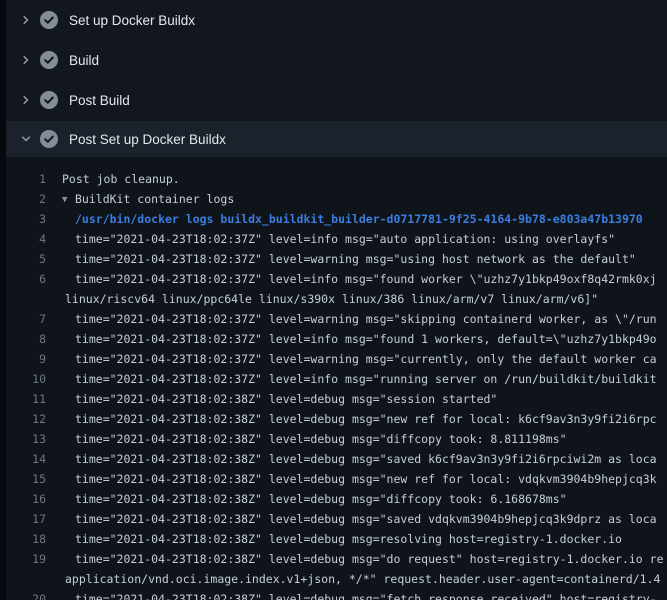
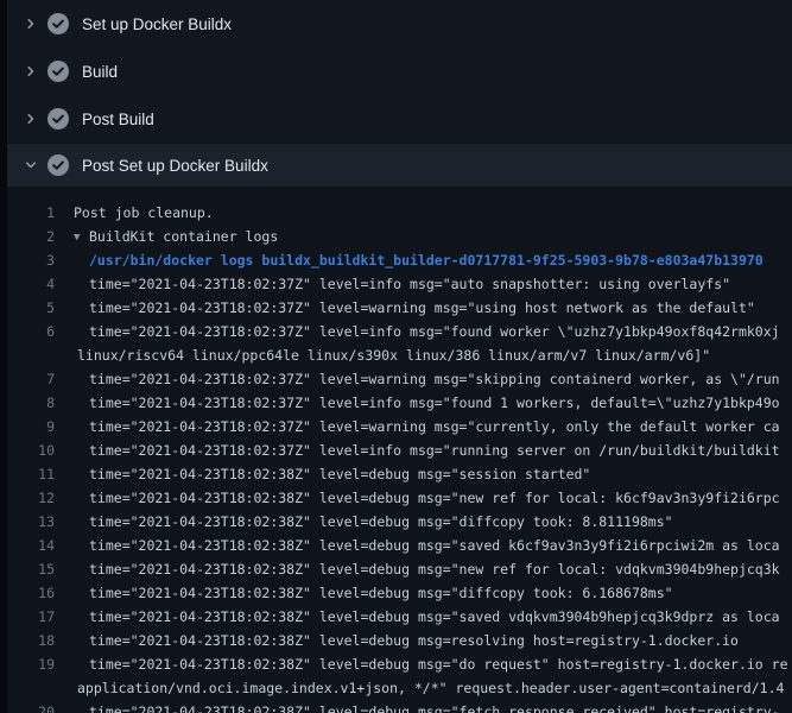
  Set up Docker Buildx
  Build
  Post Build
  Post Set up Docker Buildx
  1
  Post job cleanup.
  2
  ▼ BuildKit container logs
  3
- /usr/bin/docker logs buildx_buildkit_builder-d0717781-9f25-4164-9b78-e803a47b13970
+ /usr/bin/docker logs buildx_buildkit_builder-d0717781-9f25-5903-9b78-e803a47b13970
  4
- time="2021-04-23T18:02:37Z" level=info msg="auto application: using overlayfs"
+ time="2021-04-23T18:02:37Z" level=info msg="auto snapshotter: using overlayfs"
  5
  time="2021-04-23T18:02:37Z" level=warning msg="using host network as the default"
  6
  time="2021-04-23T18:02:37Z" level=info msg="found worker \"uzhz7y1bkp49oxf8q42rmk0xj
  linux/riscv64 linux/ppc64le linux/s390x linux/386 linux/arm/v7 linux/arm/v6]"
  7
  time="2021-04-23T18:02:37Z" level=warning msg="skipping containerd worker, as \"/run
  8
  time="2021-04-23T18:02:37Z" level=info msg="found 1 workers, default=\"uzhz7y1bkp49o
  9
  time="2021-04-23T18:02:37Z" level=warning msg="currently, only the default worker ca
  10
  time="2021-04-23T18:02:37Z" level=info msg="running server on /run/buildkit/buildkit
  11
  time="2021-04-23T18:02:38Z" level=debug msg="session started"
  12
  time="2021-04-23T18:02:38Z" level=debug msg="new ref for local: k6cf9av3n3y9fi2i6rpc
  13
  time="2021-04-23T18:02:38Z" level=debug msg="diffcopy took: 8.811198ms"
  14
  time="2021-04-23T18:02:38Z" level=debug msg="saved k6cf9av3n3y9fi2i6rpciwi2m as loca
  15
  time="2021-04-23T18:02:38Z" level=debug msg="new ref for local: vdqkvm3904b9hepjcq3k
  16
  time="2021-04-23T18:02:38Z" level=debug msg="diffcopy took: 6.168678ms"
  17
  time="2021-04-23T18:02:38Z" level=debug msg="saved vdqkvm3904b9hepjcq3k9dprz as loca
  18
  time="2021-04-23T18:02:38Z" level=debug msg=resolving host=registry-1.docker.io
  19
  time="2021-04-23T18:02:38Z" level=debug msg="do request" host=registry-1.docker.io re
  application/vnd.oci.image.index.v1+json, */*" request.header.user-agent=containerd/1.4
  20
  time="2021-04-23T18:02:38Z" level=debug msg="fetch response received" host=registry-
